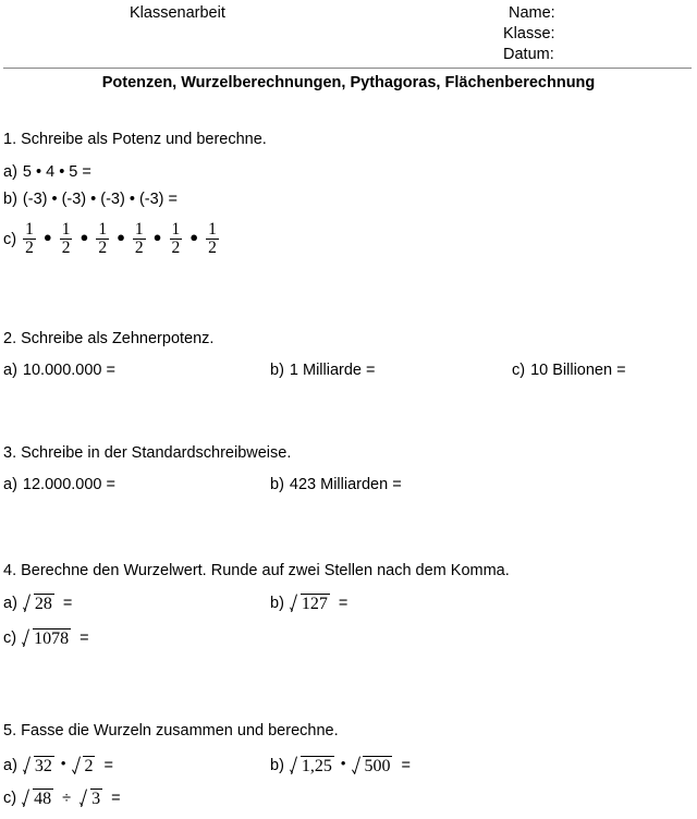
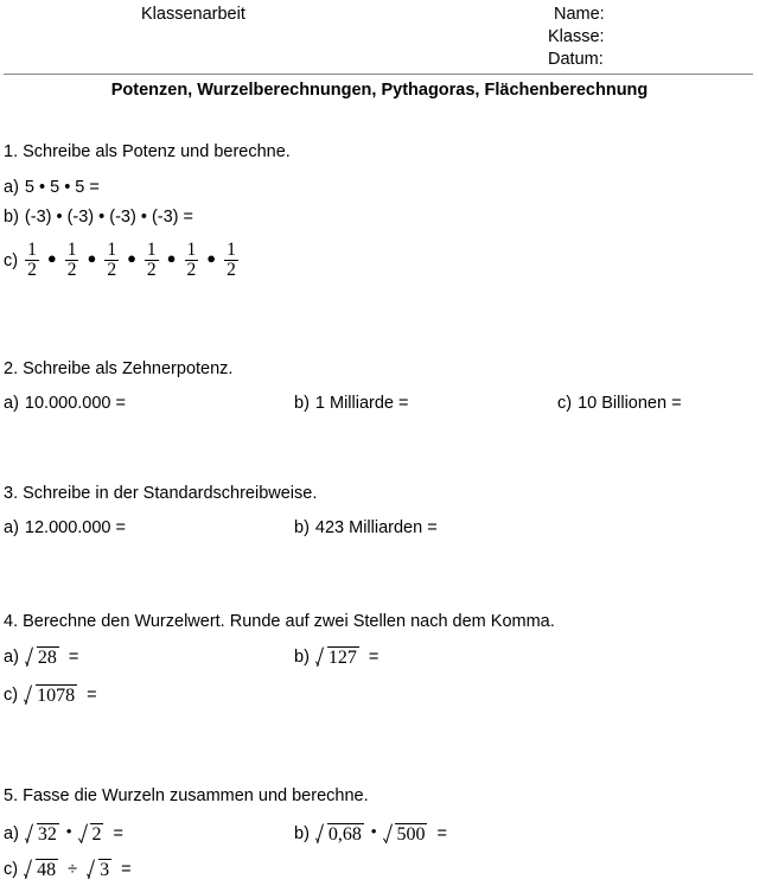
  Klassenarbeit
  Name:
  Klasse:
  Datum:
  Potenzen, Wurzelberechnungen, Pythagoras, Flächenberechnung
  1. Schreibe als Potenz und berechne.
- a) 5 • 4 • 5 =
+ a) 5 • 5 • 5 =
  b) (-3) • (-3) • (-3) • (-3) =
  c)
  1
  2
  ●
  1
  2
  ●
  1
  2
  ●
  1
  2
  ●
  1
  2
  ●
  1
  2
  2. Schreibe als Zehnerpotenz.
  a) 10.000.000 =
  b) 1 Milliarde =
  c) 10 Billionen =
  3. Schreibe in der Standardschreibweise.
  a) 12.000.000 =
  b) 423 Milliarden =
  4. Berechne den Wurzelwert. Runde auf zwei Stellen nach dem Komma.
  a) 28 =
  b) 127 =
  c) 1078 =
  5. Fasse die Wurzeln zusammen und berechne.
  a) 32 • 2 =
- b) 1,25 • 500 =
+ b) 0,68 • 500 =
  c) 48 ÷ 3 =
